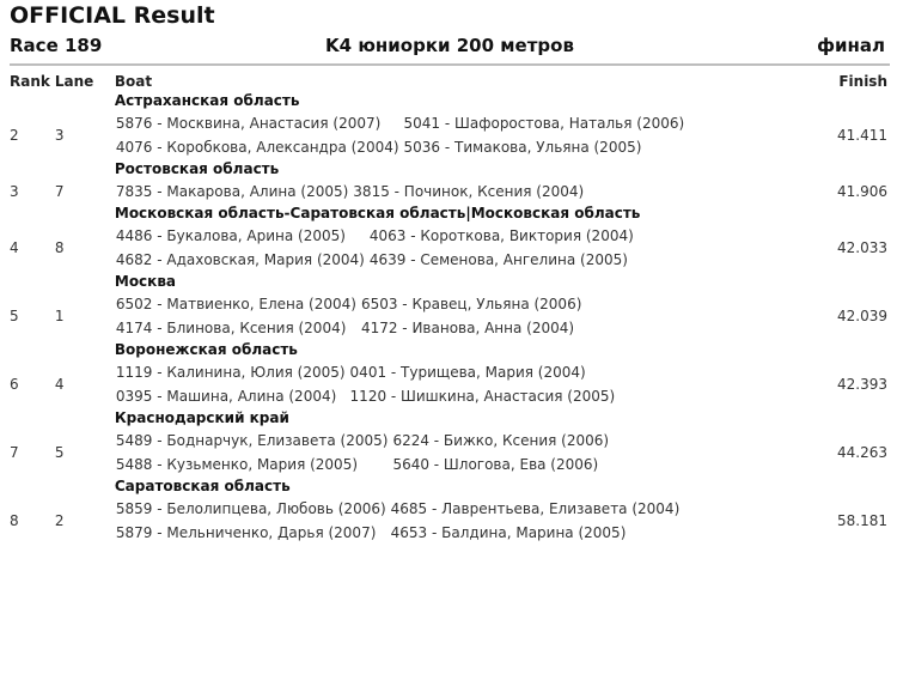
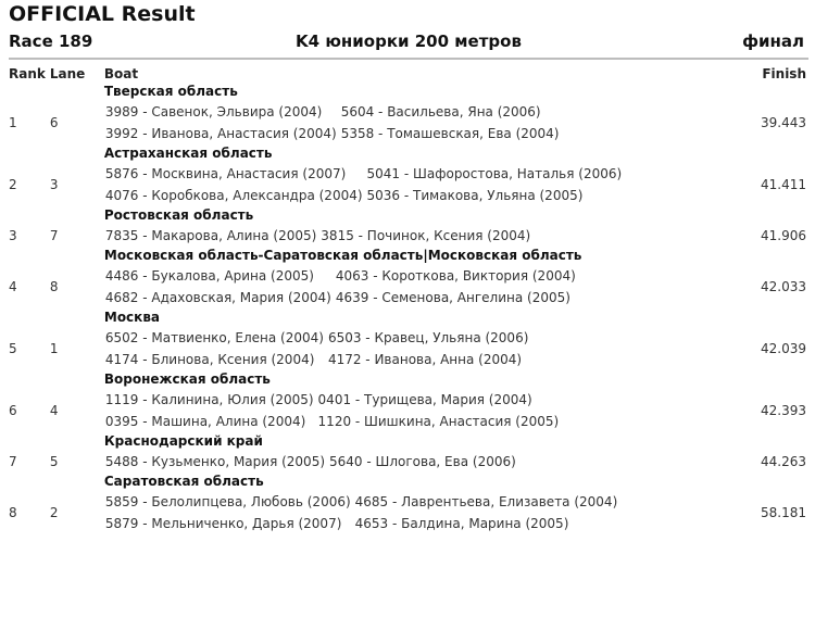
  OFFICIAL Result
  Race 189
  K4 юниорки 200 метров
  финал
  Rank	Lane	Boat	Finish
+ 1	6	Тверская область
+ 3989 - Савенок, Эльвира (2004)	5604 - Васильева, Яна (2006)
+ 3992 - Иванова, Анастасия (2004)	5358 - Томашевская, Ева (2004)
+ 			39.443
  2	3	Астраханская область
  5876 - Москвина, Анастасия (2007)	5041 - Шафоростова, Наталья (2006)
  4076 - Коробкова, Александра (2004)	5036 - Тимакова, Ульяна (2005)
  			41.411
  3	7	Ростовская область
  7835 - Макарова, Алина (2005)	3815 - Починок, Ксения (2004)
  			41.906
  4	8	Московская область-Саратовская область|Московская область
  4486 - Букалова, Арина (2005)	4063 - Короткова, Виктория (2004)
  4682 - Адаховская, Мария (2004)	4639 - Семенова, Ангелина (2005)
  			42.033
  5	1	Москва
  6502 - Матвиенко, Елена (2004)	6503 - Кравец, Ульяна (2006)
  4174 - Блинова, Ксения (2004)	4172 - Иванова, Анна (2004)
  			42.039
  6	4	Воронежская область
  1119 - Калинина, Юлия (2005)	0401 - Турищева, Мария (2004)
  0395 - Машина, Алина (2004)	1120 - Шишкина, Анастасия (2005)
  			42.393
  7	5	Краснодарский край
- 5489 - Боднарчук, Елизавета (2005)	6224 - Бижко, Ксения (2006)
  5488 - Кузьменко, Мария (2005)	5640 - Шлогова, Ева (2006)
  			44.263
  8	2	Саратовская область
  5859 - Белолипцева, Любовь (2006)	4685 - Лаврентьева, Елизавета (2004)
  5879 - Мельниченко, Дарья (2007)	4653 - Балдина, Марина (2005)
  			58.181
